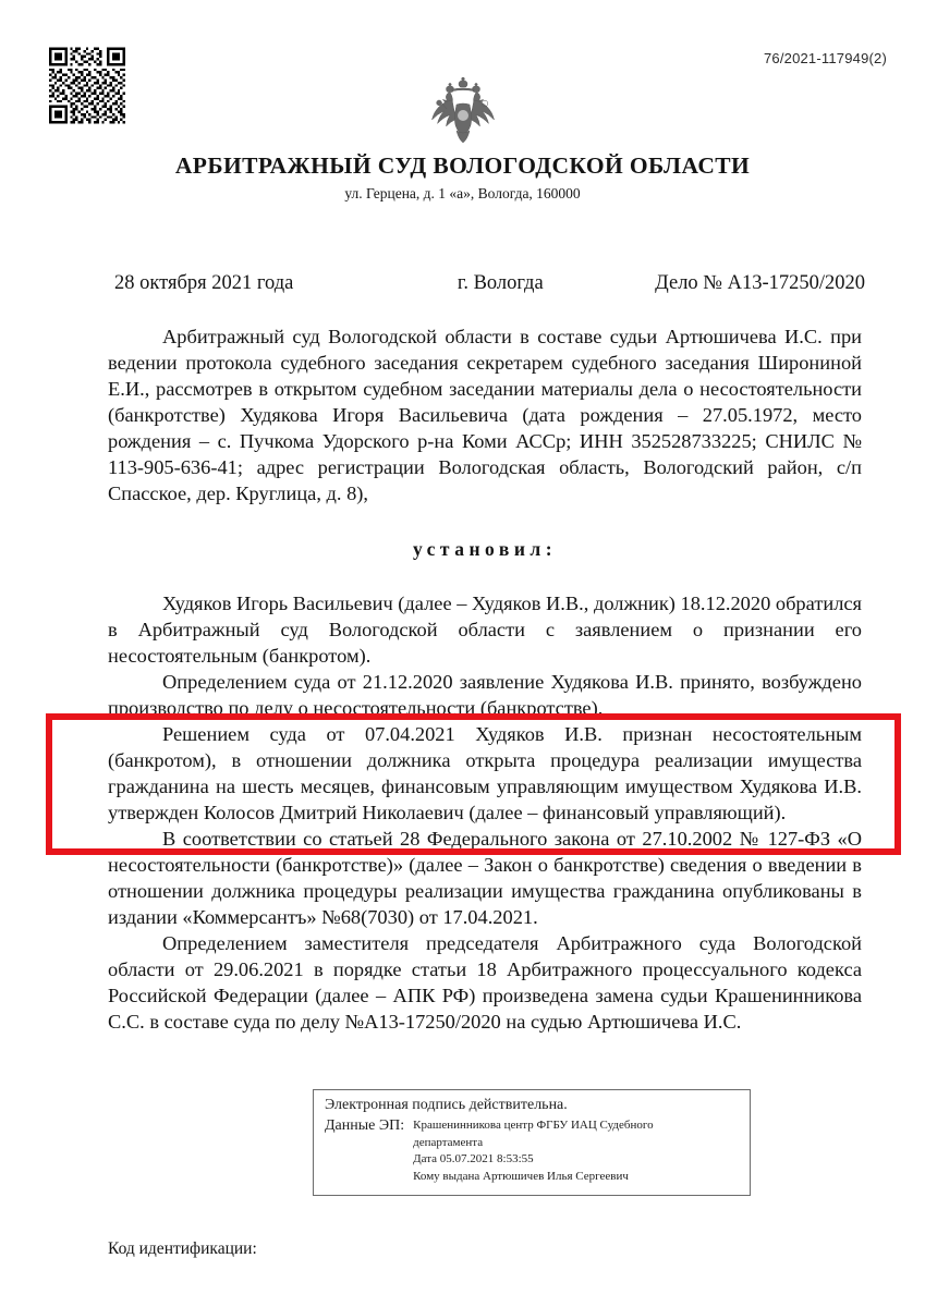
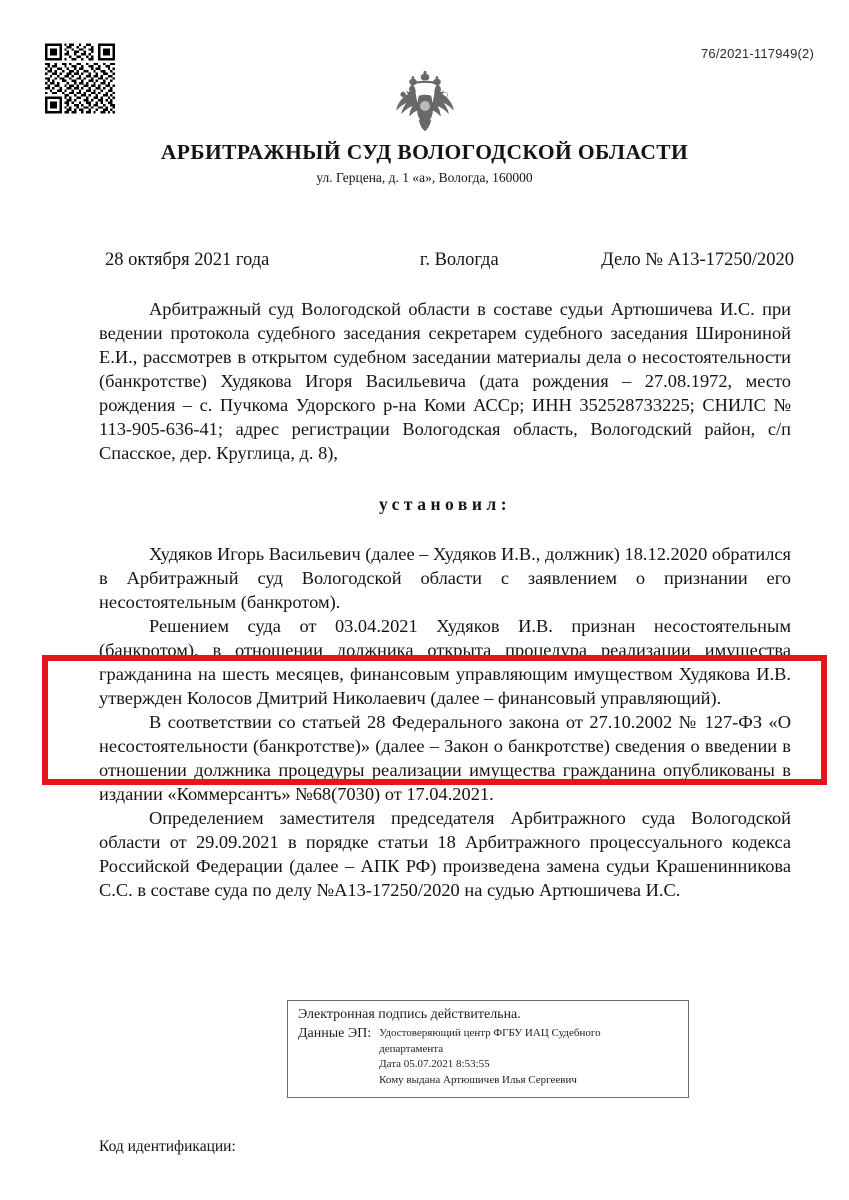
  76/2021-117949(2)
  АРБИТРАЖНЫЙ СУД ВОЛОГОДСКОЙ ОБЛАСТИ
  ул. Герцена, д. 1 «а», Вологда, 160000
  28 октября 2021 года
  г. Вологда
  Дело № А13-17250/2020
- Арбитражный суд Вологодской области в составе судьи Артюшичева И.С. при ведении протокола судебного заседания секретарем судебного заседания Широниной Е.И., рассмотрев в открытом судебном заседании материалы дела о несостоятельности (банкротстве) Худякова Игоря Васильевича (дата рождения – 27.05.1972, место рождения – с. Пучкома Удорского р-на Коми АССр; ИНН 352528733225; СНИЛС № 113-905-636-41; адрес регистрации Вологодская область, Вологодский район, с/п Спасское, дер. Круглица, д. 8),
+ Арбитражный суд Вологодской области в составе судьи Артюшичева И.С. при ведении протокола судебного заседания секретарем судебного заседания Широниной Е.И., рассмотрев в открытом судебном заседании материалы дела о несостоятельности (банкротстве) Худякова Игоря Васильевича (дата рождения – 27.08.1972, место рождения – с. Пучкома Удорского р-на Коми АССр; ИНН 352528733225; СНИЛС № 113-905-636-41; адрес регистрации Вологодская область, Вологодский район, с/п Спасское, дер. Круглица, д. 8),
  установил:
  Худяков Игорь Васильевич (далее – Худяков И.В., должник) 18.12.2020 обратился в Арбитражный суд Вологодской области с заявлением о признании его несостоятельным (банкротом).
- Определением суда от 21.12.2020 заявление Худякова И.В. принято, возбуждено производство по делу о несостоятельности (банкротстве).
- Решением суда от 07.04.2021 Худяков И.В. признан несостоятельным (банкротом), в отношении должника открыта процедура реализации имущества гражданина на шесть месяцев, финансовым управляющим имуществом Худякова И.В. утвержден Колосов Дмитрий Николаевич (далее – финансовый управляющий).
+ Решением суда от 03.04.2021 Худяков И.В. признан несостоятельным (банкротом), в отношении должника открыта процедура реализации имущества гражданина на шесть месяцев, финансовым управляющим имуществом Худякова И.В. утвержден Колосов Дмитрий Николаевич (далее – финансовый управляющий).
  В соответствии со статьей 28 Федерального закона от 27.10.2002 № 127-ФЗ «О несостоятельности (банкротстве)» (далее – Закон о банкротстве) сведения о введении в отношении должника процедуры реализации имущества гражданина опубликованы в издании «Коммерсантъ» №68(7030) от 17.04.2021.
- Определением заместителя председателя Арбитражного суда Вологодской области от 29.06.2021 в порядке статьи 18 Арбитражного процессуального кодекса Российской Федерации (далее – АПК РФ) произведена замена судьи Крашенинникова С.С. в составе суда по делу №А13-17250/2020 на судью Артюшичева И.С.
+ Определением заместителя председателя Арбитражного суда Вологодской области от 29.09.2021 в порядке статьи 18 Арбитражного процессуального кодекса Российской Федерации (далее – АПК РФ) произведена замена судьи Крашенинникова С.С. в составе суда по делу №А13-17250/2020 на судью Артюшичева И.С.
  Электронная подпись действительна.
  Данные ЭП:
- Крашенинникова центр ФГБУ ИАЦ Судебного
+ Удостоверяющий центр ФГБУ ИАЦ Судебного
  департамента
  Дата 05.07.2021 8:53:55
  Кому выдана Артюшичев Илья Сергеевич
  Код идентификации:
